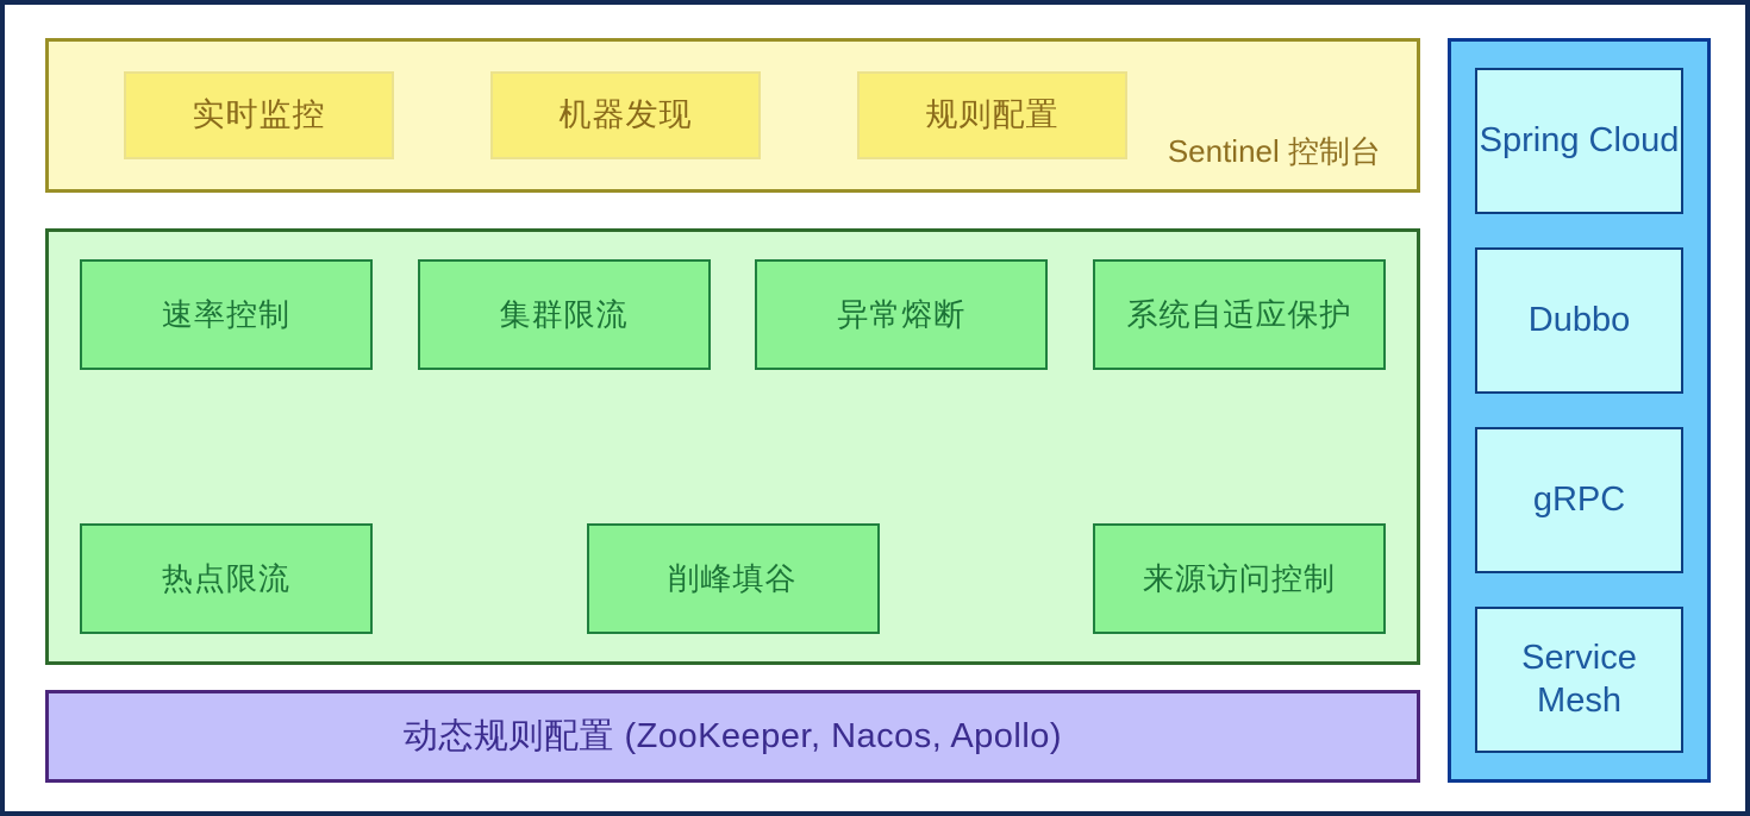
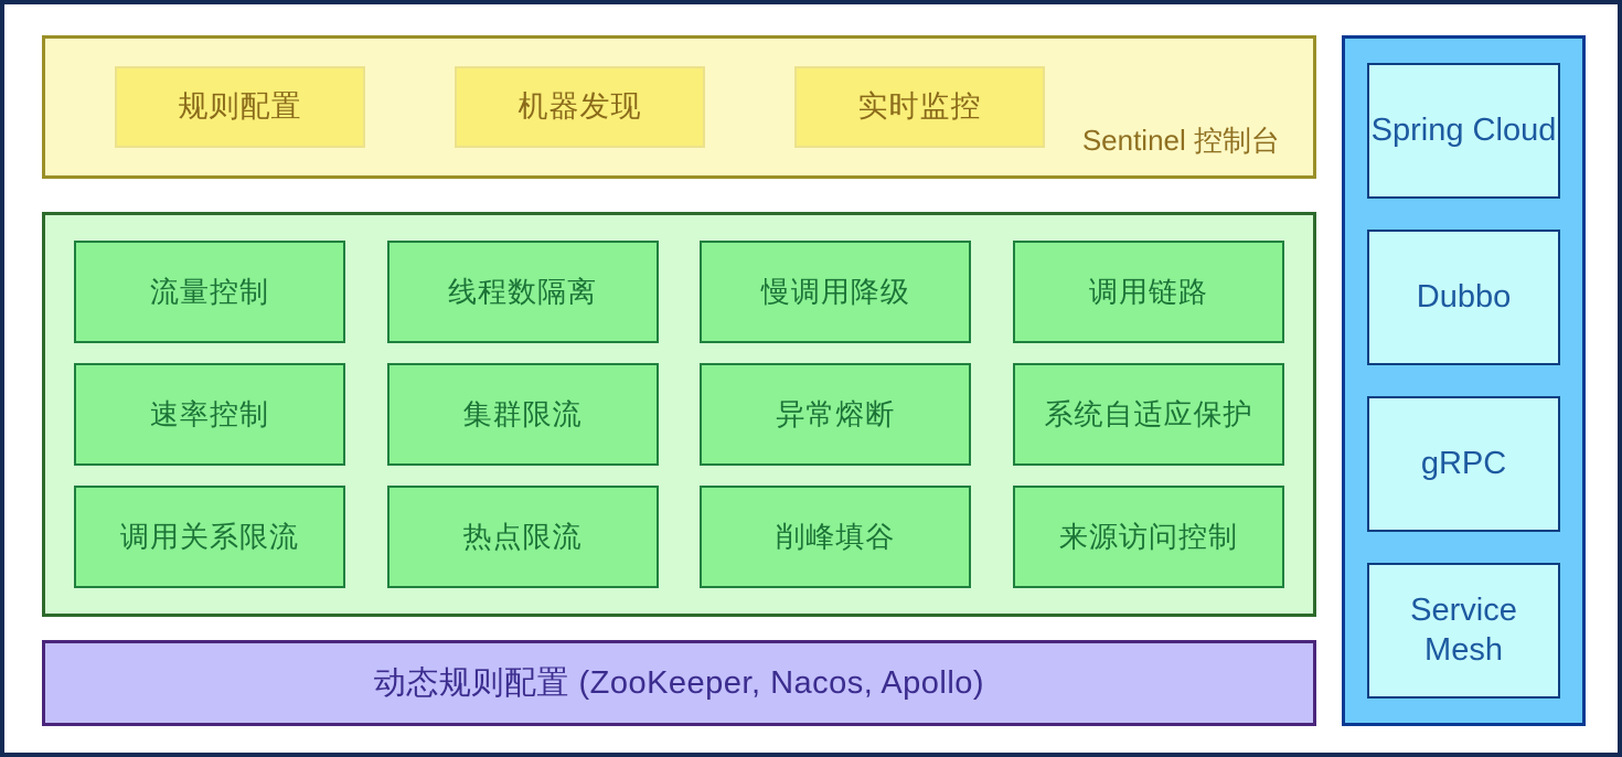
- 实时监控
+ 规则配置
  机器发现
- 规则配置
+ 实时监控
  Sentinel 控制台
+ 流量控制
+ 线程数隔离
+ 慢调用降级
+ 调用链路
  速率控制
  集群限流
  异常熔断
  系统自适应保护
+ 调用关系限流
  热点限流
  削峰填谷
  来源访问控制
  动态规则配置 (ZooKeeper, Nacos, Apollo)
  Spring Cloud
  Dubbo
  gRPC
  Service Mesh
